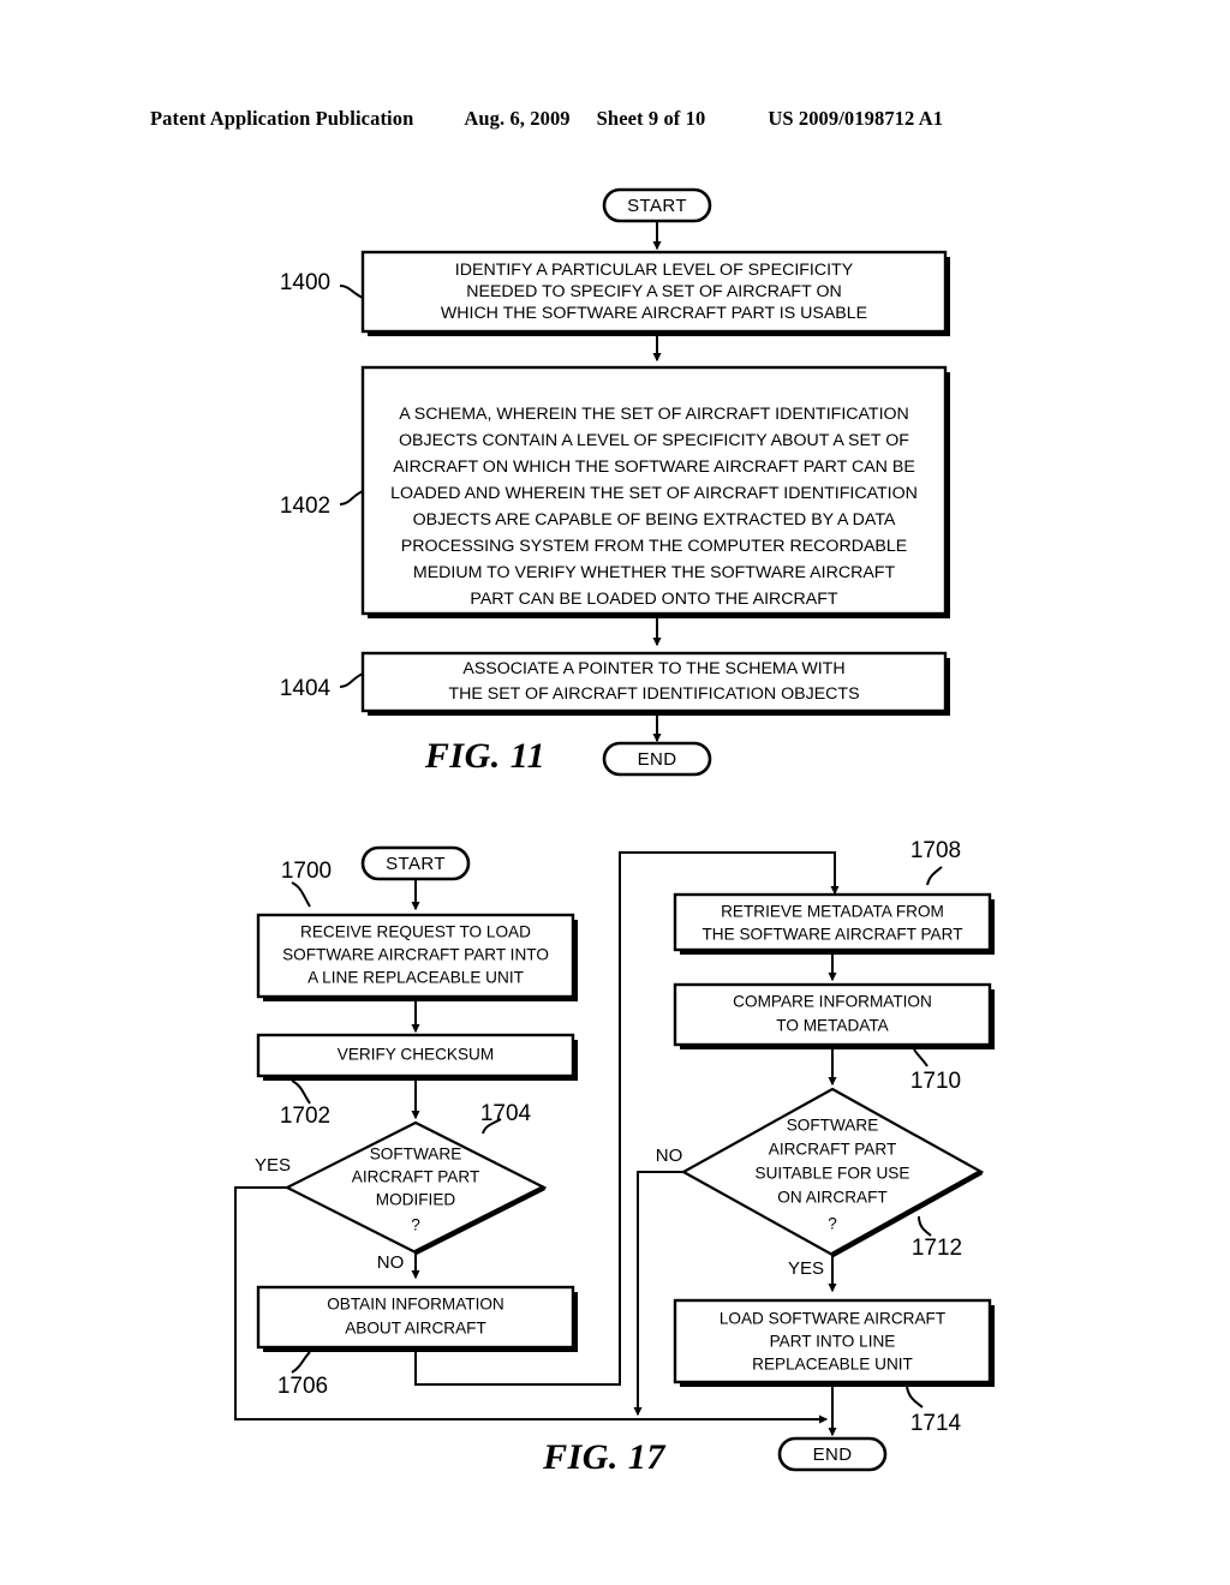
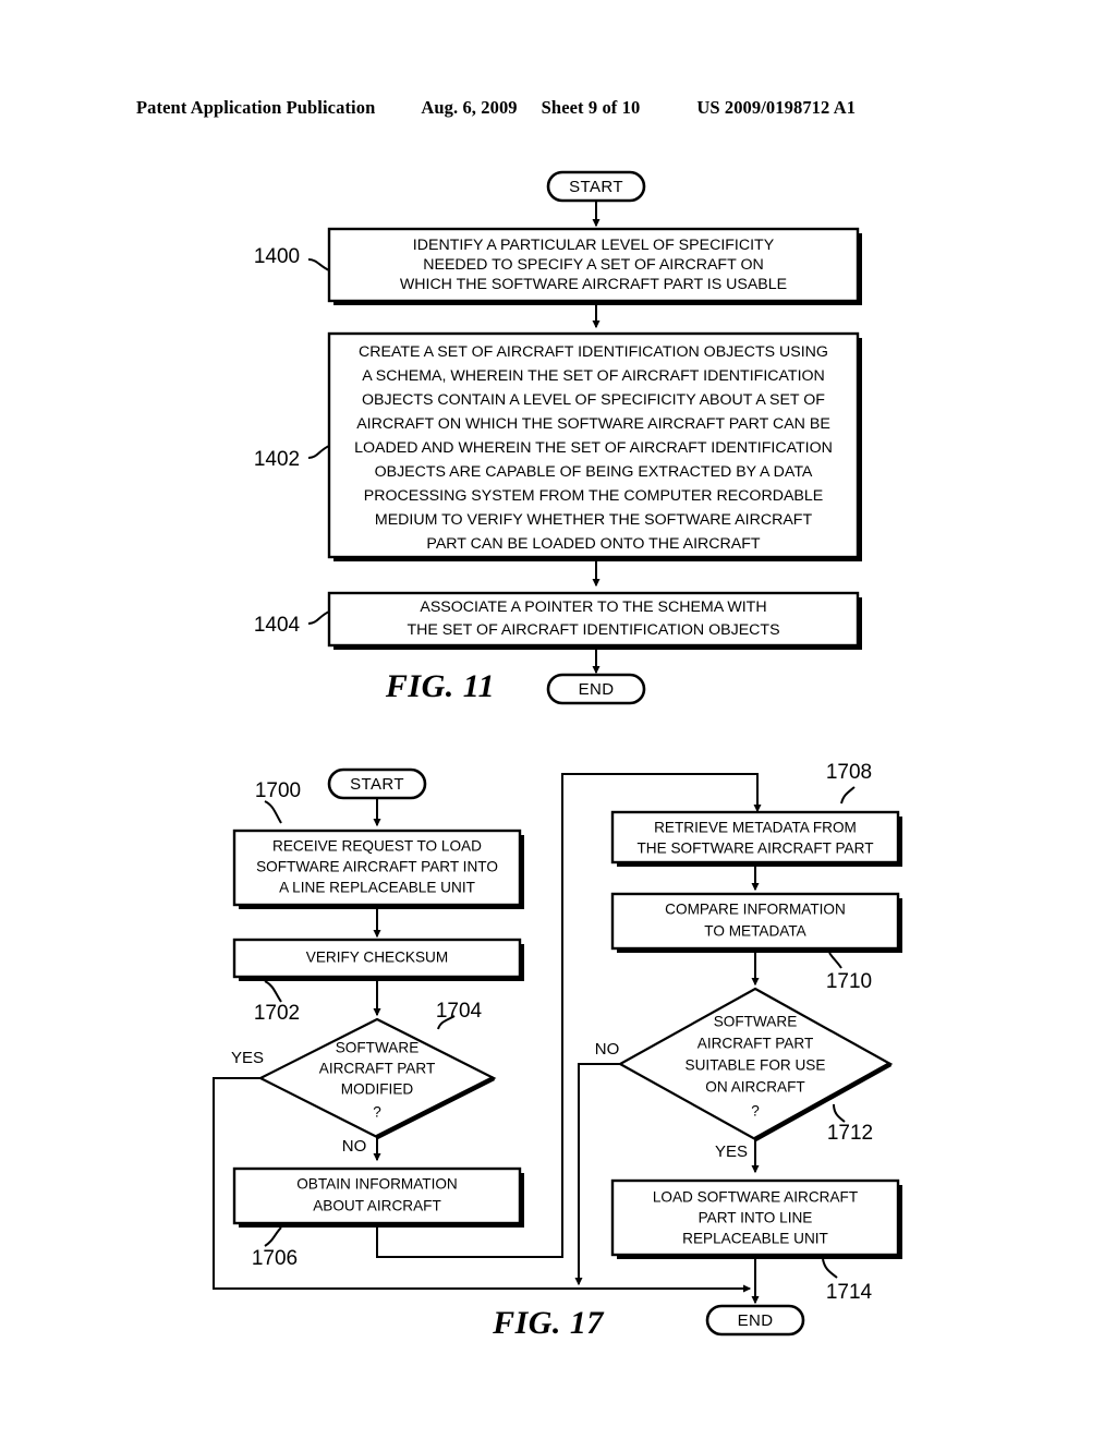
  Patent Application Publication
  Aug. 6, 2009
  Sheet 9 of 10
  US 2009/0198712 A1
  START
  IDENTIFY A PARTICULAR LEVEL OF SPECIFICITY
  NEEDED TO SPECIFY A SET OF AIRCRAFT ON
  WHICH THE SOFTWARE AIRCRAFT PART IS USABLE
  1400
+ CREATE A SET OF AIRCRAFT IDENTIFICATION OBJECTS USING
  A SCHEMA, WHEREIN THE SET OF AIRCRAFT IDENTIFICATION
  OBJECTS CONTAIN A LEVEL OF SPECIFICITY ABOUT A SET OF
  AIRCRAFT ON WHICH THE SOFTWARE AIRCRAFT PART CAN BE
  LOADED AND WHEREIN THE SET OF AIRCRAFT IDENTIFICATION
  OBJECTS ARE CAPABLE OF BEING EXTRACTED BY A DATA
  PROCESSING SYSTEM FROM THE COMPUTER RECORDABLE
  MEDIUM TO VERIFY WHETHER THE SOFTWARE AIRCRAFT
  PART CAN BE LOADED ONTO THE AIRCRAFT
  1402
  ASSOCIATE A POINTER TO THE SCHEMA WITH
  THE SET OF AIRCRAFT IDENTIFICATION OBJECTS
  1404
  END
  FIG. 11
  START
  1700
  RECEIVE REQUEST TO LOAD
  SOFTWARE AIRCRAFT PART INTO
  A LINE REPLACEABLE UNIT
  VERIFY CHECKSUM
  1702
  SOFTWARE
  AIRCRAFT PART
  MODIFIED
  ?
  1704
  YES
  NO
  OBTAIN INFORMATION
  ABOUT AIRCRAFT
  1706
  RETRIEVE METADATA FROM
  THE SOFTWARE AIRCRAFT PART
  1708
  COMPARE INFORMATION
  TO METADATA
  1710
  SOFTWARE
  AIRCRAFT PART
  SUITABLE FOR USE
  ON AIRCRAFT
  ?
  1712
  NO
  YES
  LOAD SOFTWARE AIRCRAFT
  PART INTO LINE
  REPLACEABLE UNIT
  1714
  END
  FIG. 17
